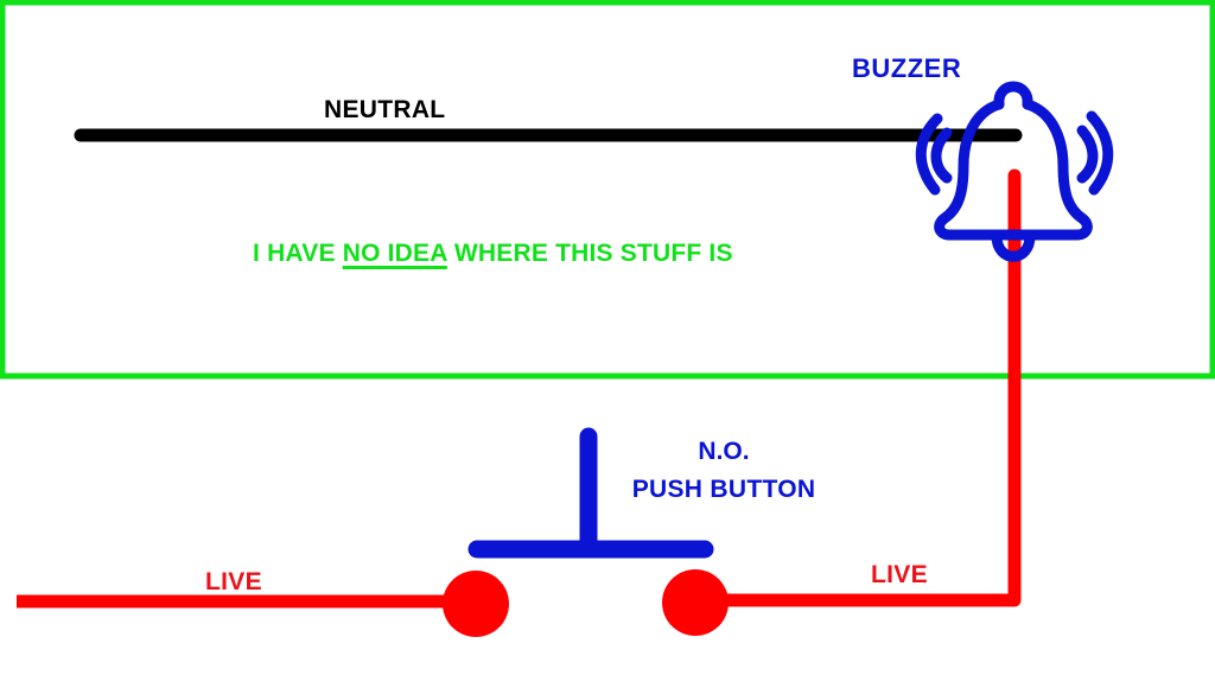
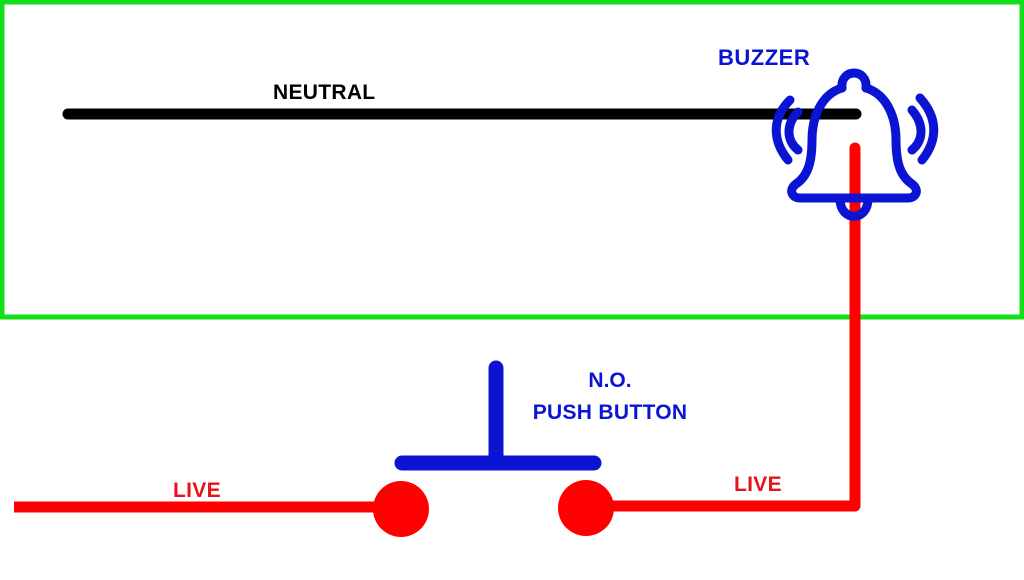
  NEUTRAL
  BUZZER
- I HAVE NO IDEA WHERE THIS STUFF IS
  N.O.
  PUSH BUTTON
  LIVE
  LIVE
